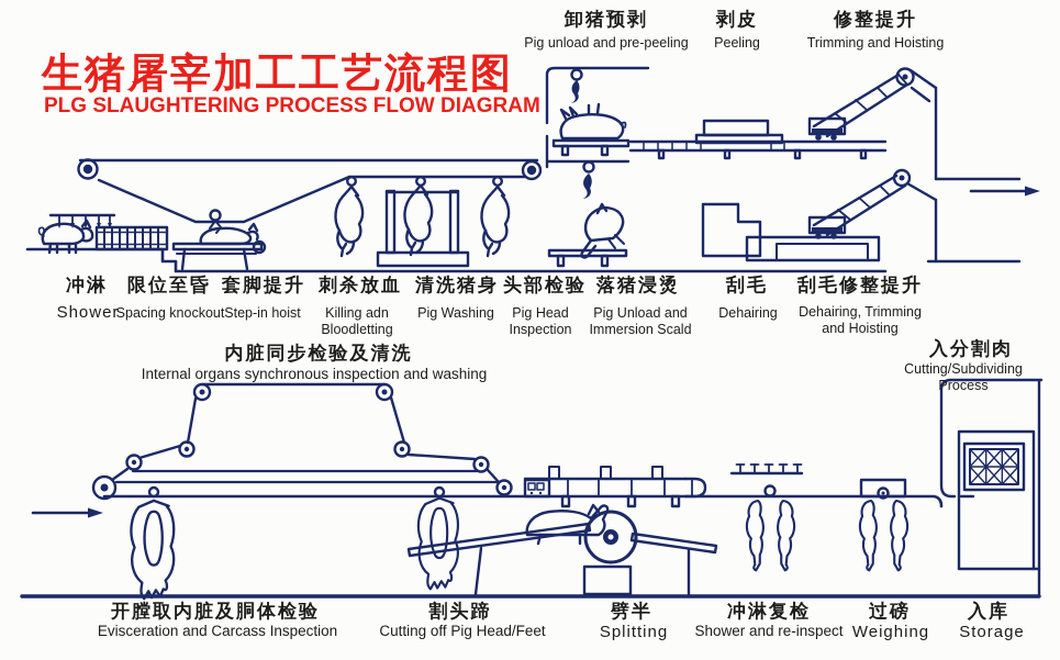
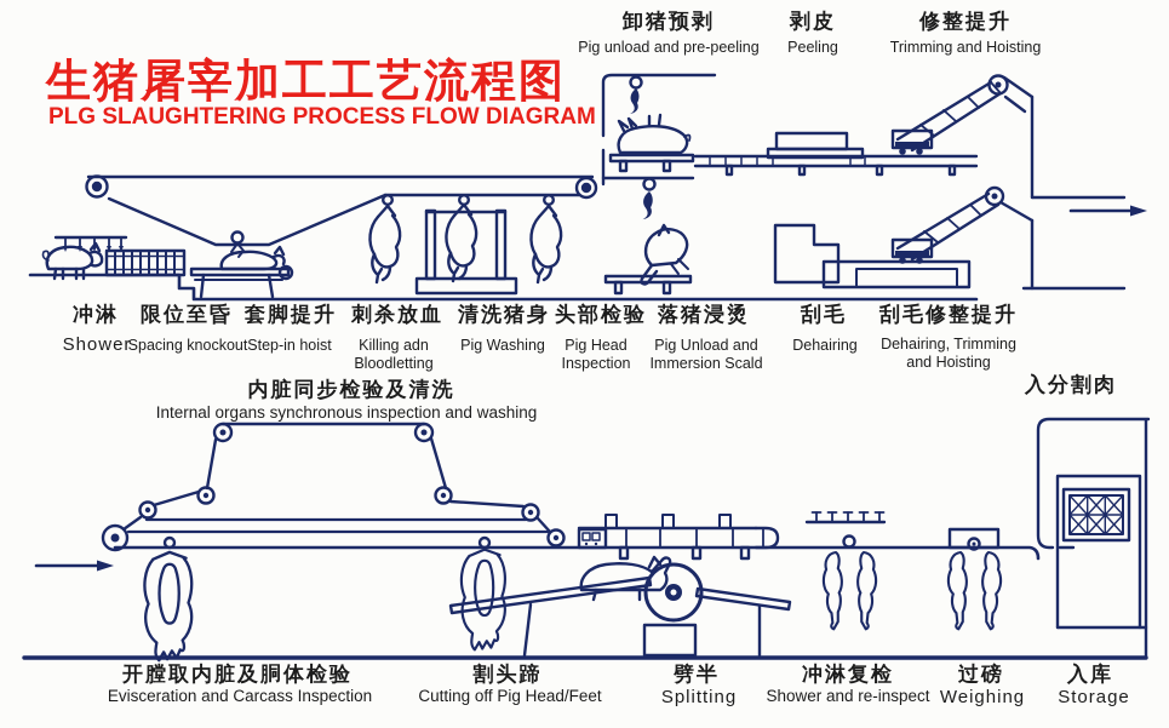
  生猪屠宰加工工艺流程图
  PLG SLAUGHTERING PROCESS FLOW DIAGRAM
  卸猪预剥
  Pig unload and pre-peeling
  剥皮
  Peeling
  修整提升
  Trimming and Hoisting
  冲淋
  Shower
  限位至昏
  Spacing knockout
  套脚提升
  Step-in hoist
  刺杀放血
  Killing adn
  Bloodletting
  清洗猪身
  Pig Washing
  头部检验
  Pig Head
  Inspection
  落猪浸烫
  Pig Unload and
  Immersion Scald
  刮毛
  Dehairing
  刮毛修整提升
  Dehairing, Trimming
  and Hoisting
  内脏同步检验及清洗
  Internal organs synchronous inspection and washing
  入分割肉
- Cutting/Subdividing Process
  开膛取内脏及胴体检验
  Evisceration and Carcass Inspection
  割头蹄
  Cutting off Pig Head/Feet
  劈半
  Splitting
  冲淋复检
  Shower and re-inspect
  过磅
  Weighing
  入库
  Storage
